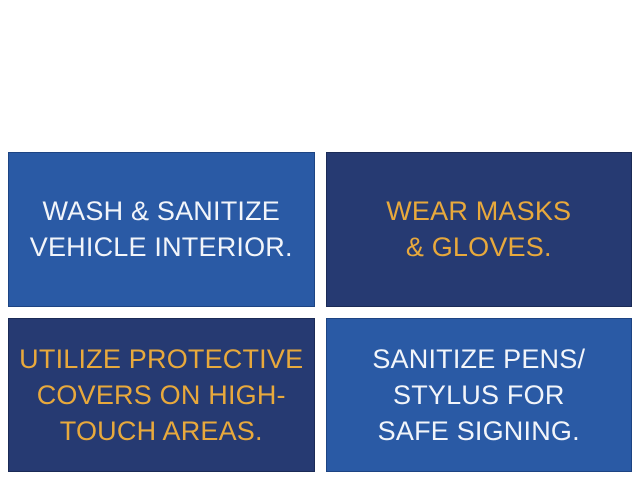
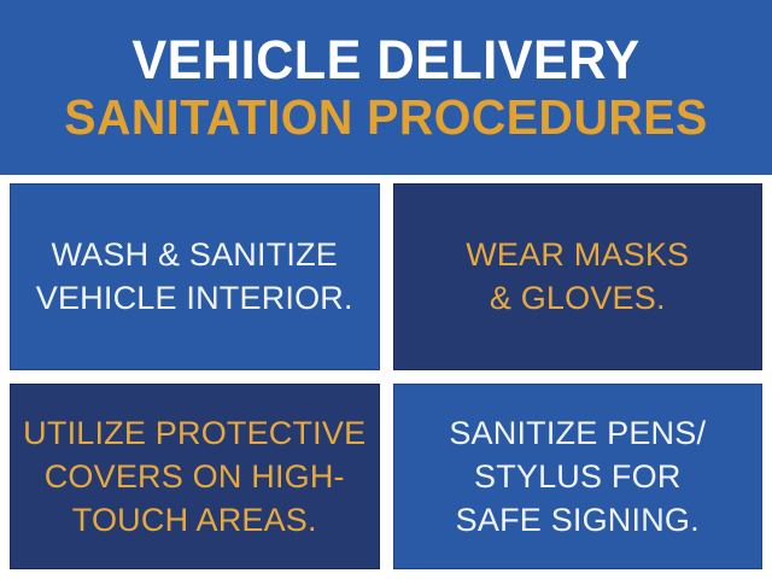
+ VEHICLE DELIVERY
+ SANITATION PROCEDURES
  WASH & SANITIZE
  VEHICLE INTERIOR.
  WEAR MASKS
  & GLOVES.
  UTILIZE PROTECTIVE
  COVERS ON HIGH-
  TOUCH AREAS.
  SANITIZE PENS/
  STYLUS FOR
  SAFE SIGNING.
